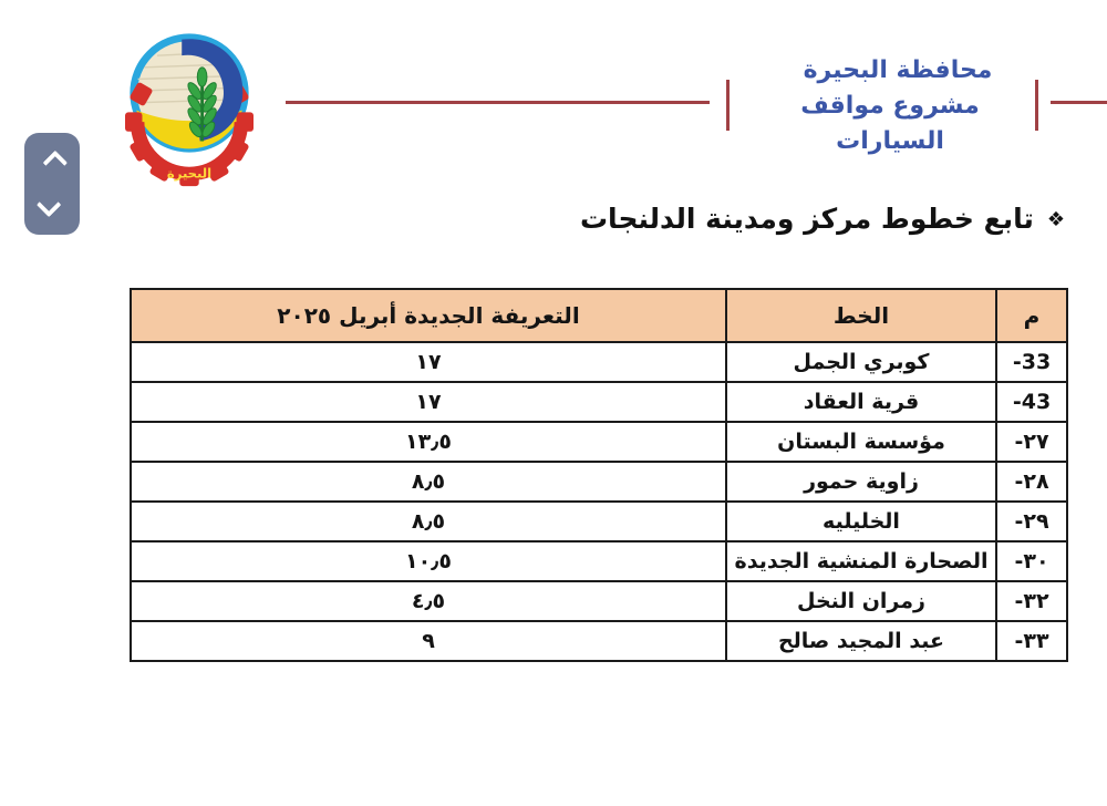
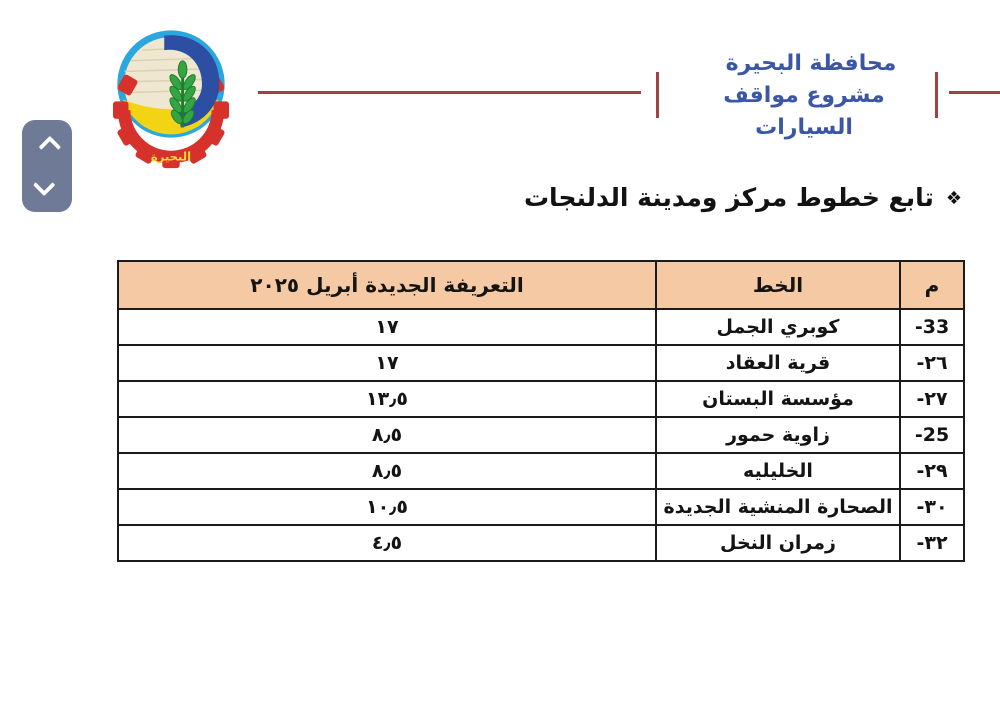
  البحيرة
  محافظة البحيرة
  مشروع مواقف السيارات
  ❖
  تابع خطوط مركز ومدينة الدلنجات
  م	الخط	التعريفة الجديدة أبريل ٢٠٢٥
  33-	كوبري الجمل	١٧
- 43-	قرية العقاد	١٧
+ ٢٦-	قرية العقاد	١٧
  ٢٧-	مؤسسة البستان	١٣٫٥
- ٢٨-	زاوية حمور	٨٫٥
+ 25-	زاوية حمور	٨٫٥
  ٢٩-	الخليليه	٨٫٥
  ٣٠-	الصحارة المنشية الجديدة	١٠٫٥
  ٣٢-	زمران النخل	٤٫٥
- ٣٣-	عبد المجيد صالح	٩
